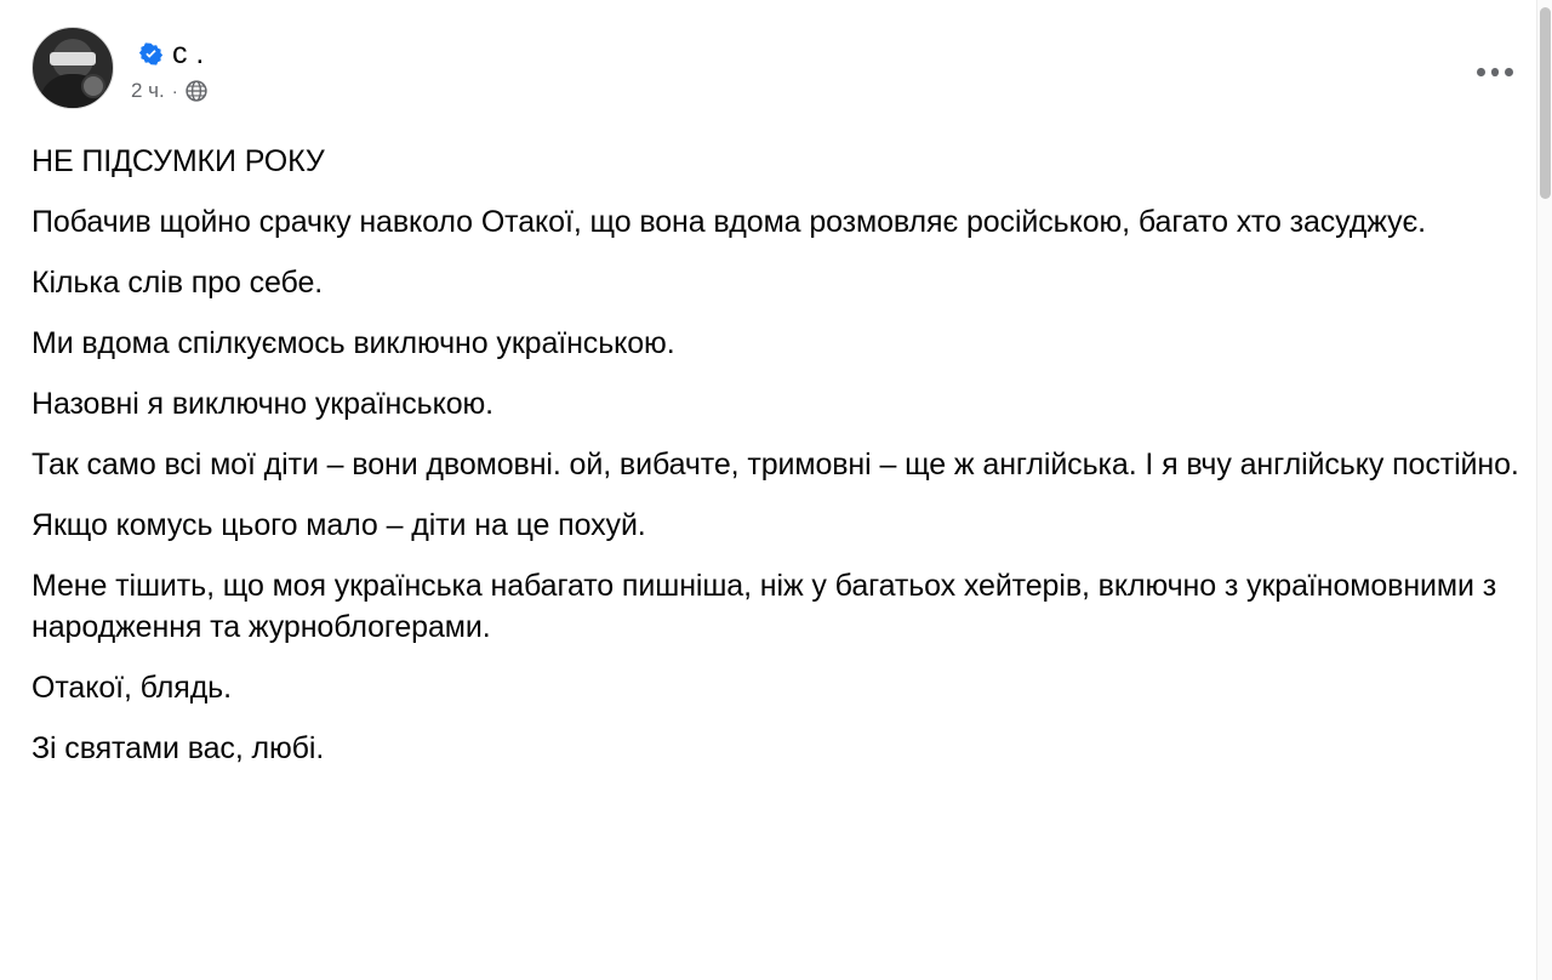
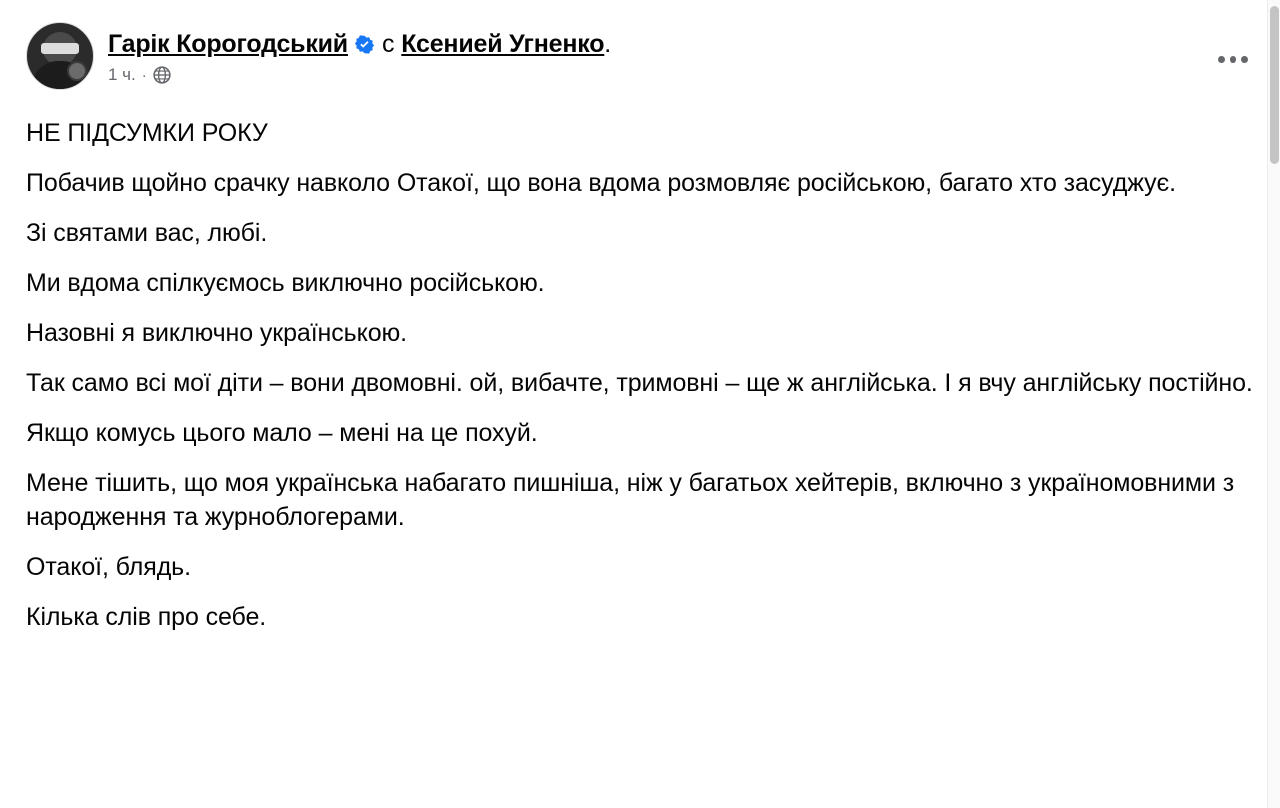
+ Гарік Корогодський
  с
+ Ксенией Угненко
  .
- 2 ч.
+ 1 ч.
  ·
  НЕ ПІДСУМКИ РОКУ
  Побачив щойно срачку навколо Отакої, що вона вдома розмовляє російською, багато хто засуджує.
- Кілька слів про себе.
+ Зі святами вас, любі.
- Ми вдома спілкуємось виключно українською.
+ Ми вдома спілкуємось виключно російською.
  Назовні я виключно українською.
  Так само всі мої діти – вони двомовні. ой, вибачте, тримовні – ще ж англійська. І я вчу англійську постійно.
- Якщо комусь цього мало – діти на це похуй.
+ Якщо комусь цього мало – мені на це похуй.
  Мене тішить, що моя українська набагато пишніша, ніж у багатьох хейтерів, включно з україномовними з народження та журноблогерами.
  Отакої, блядь.
- Зі святами вас, любі.
+ Кілька слів про себе.
